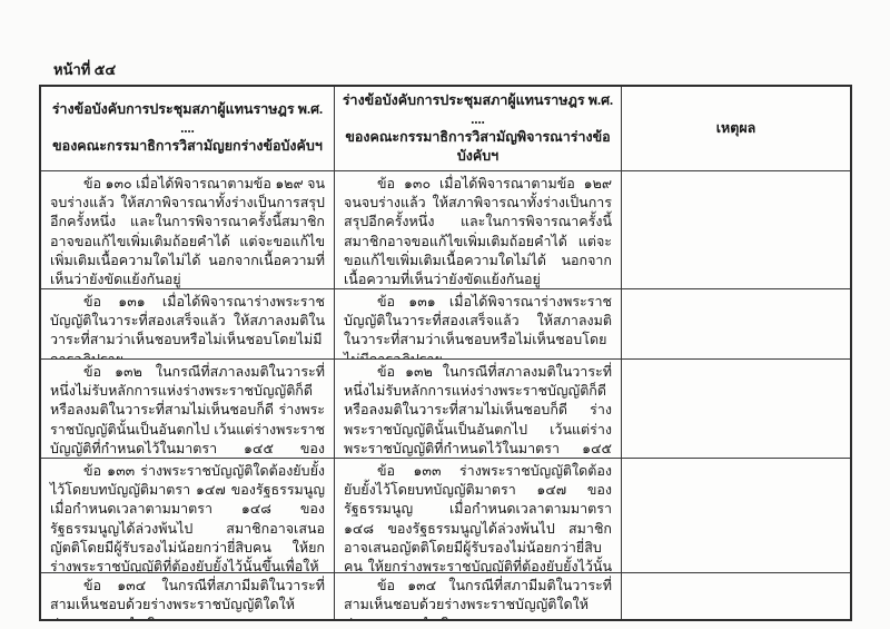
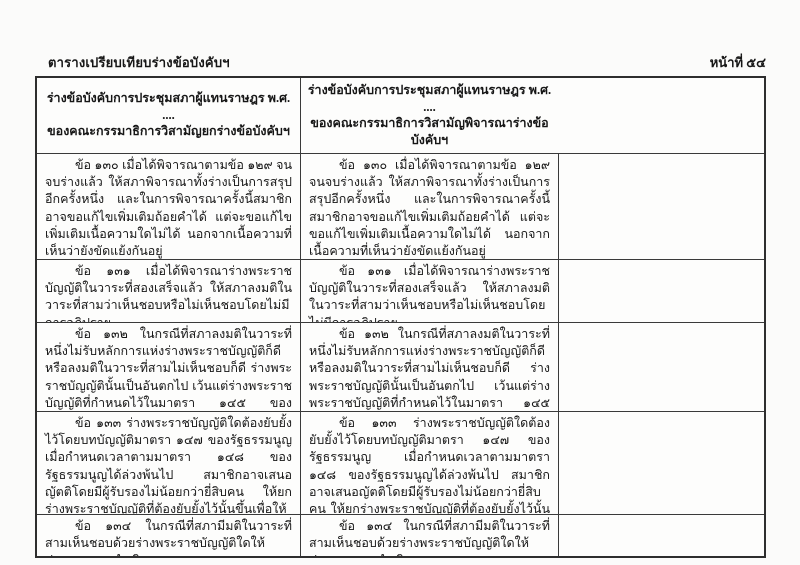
+ ตารางเปรียบเทียบร่างข้อบังคับฯ
  หน้าที่ ๕๔
  ร่างข้อบังคับการประชุมสภาผู้แทนราษฎร พ.ศ. ....
  ของคณะกรรมาธิการวิสามัญยกร่างข้อบังคับฯ
  ร่างข้อบังคับการประชุมสภาผู้แทนราษฎร พ.ศ. ....
  ของคณะกรรมาธิการวิสามัญพิจารณาร่างข้อบังคับฯ
- เหตุผล
  ข้อ ๑๓๐ เมื่อได้พิจารณาตามข้อ ๑๒๙ จนจบร่างแล้ว ให้สภาพิจารณาทั้งร่างเป็นการสรุปอีกครั้งหนึ่ง และในการพิจารณาครั้งนี้สมาชิกอาจขอแก้ไขเพิ่มเติมถ้อยคำได้ แต่จะขอแก้ไขเพิ่มเติมเนื้อความใดไม่ได้ นอกจากเนื้อความที่เห็นว่ายังขัดแย้งกันอยู่
  ข้อ ๑๓๐ เมื่อได้พิจารณาตามข้อ ๑๒๙ จนจบร่างแล้ว ให้สภาพิจารณาทั้งร่างเป็นการสรุปอีกครั้งหนึ่ง และในการพิจารณาครั้งนี้สมาชิกอาจขอแก้ไขเพิ่มเติมถ้อยคำได้ แต่จะขอแก้ไขเพิ่มเติมเนื้อความใดไม่ได้ นอกจากเนื้อความที่เห็นว่ายังขัดแย้งกันอยู่
  ข้อ ๑๓๑ เมื่อได้พิจารณาร่างพระราชบัญญัติในวาระที่สองเสร็จแล้ว ให้สภาลงมติในวาระที่สามว่าเห็นชอบหรือไม่เห็นชอบโดยไม่มี
  ข้อ ๑๓๑ เมื่อได้พิจารณาร่างพระราชบัญญัติในวาระที่สองเสร็จแล้ว ให้สภาลงมติในวาระที่สามว่าเห็นชอบหรือไม่เห็นชอบโดย
  ข้อ ๑๓๒ ในกรณีที่สภาลงมติในวาระที่หนึ่งไม่รับหลักการแห่งร่างพระราชบัญญัติก็ดี หรือลงมติในวาระที่สามไม่เห็นชอบก็ดี ร่างพระราชบัญญัตินั้นเป็นอันตกไป เว้นแต่ร่างพระราชบัญญัติที่กำหนดไว้ในมาตรา ๑๔๕ ของ
  ข้อ ๑๓๒ ในกรณีที่สภาลงมติในวาระที่หนึ่งไม่รับหลักการแห่งร่างพระราชบัญญัติก็ดี หรือลงมติในวาระที่สามไม่เห็นชอบก็ดี ร่างพระราชบัญญัตินั้นเป็นอันตกไป เว้นแต่ร่างพระราชบัญญัติที่กำหนดไว้ในมาตรา ๑๔๕
  ข้อ ๑๓๓ ร่างพระราชบัญญัติใดต้องยับยั้งไว้โดยบทบัญญัติมาตรา ๑๔๗ ของรัฐธรรมนูญ เมื่อกำหนดเวลาตามมาตรา ๑๔๘ ของรัฐธรรมนูญได้ล่วงพ้นไป สมาชิกอาจเสนอญัตติโดยมีผู้รับรองไม่น้อยกว่ายี่สิบคน ให้ยกร่างพระราชบัญญัติที่ต้องยับยั้งไว้นั้นขึ้นเพื่อให้
  ข้อ ๑๓๓ ร่างพระราชบัญญัติใดต้องยับยั้งไว้โดยบทบัญญัติมาตรา ๑๔๗ ของรัฐธรรมนูญ เมื่อกำหนดเวลาตามมาตรา ๑๔๘ ของรัฐธรรมนูญได้ล่วงพ้นไป สมาชิกอาจเสนอญัตติโดยมีผู้รับรองไม่น้อยกว่ายี่สิบคน ให้ยกร่างพระราชบัญญัติที่ต้องยับยั้งไว้นั้น
  ข้อ ๑๓๔ ในกรณีที่สภามีมติในวาระที่สามเห็นชอบด้วยร่างพระราชบัญญัติใดให้
  ข้อ ๑๓๔ ในกรณีที่สภามีมติในวาระที่สามเห็นชอบด้วยร่างพระราชบัญญัติใดให้
